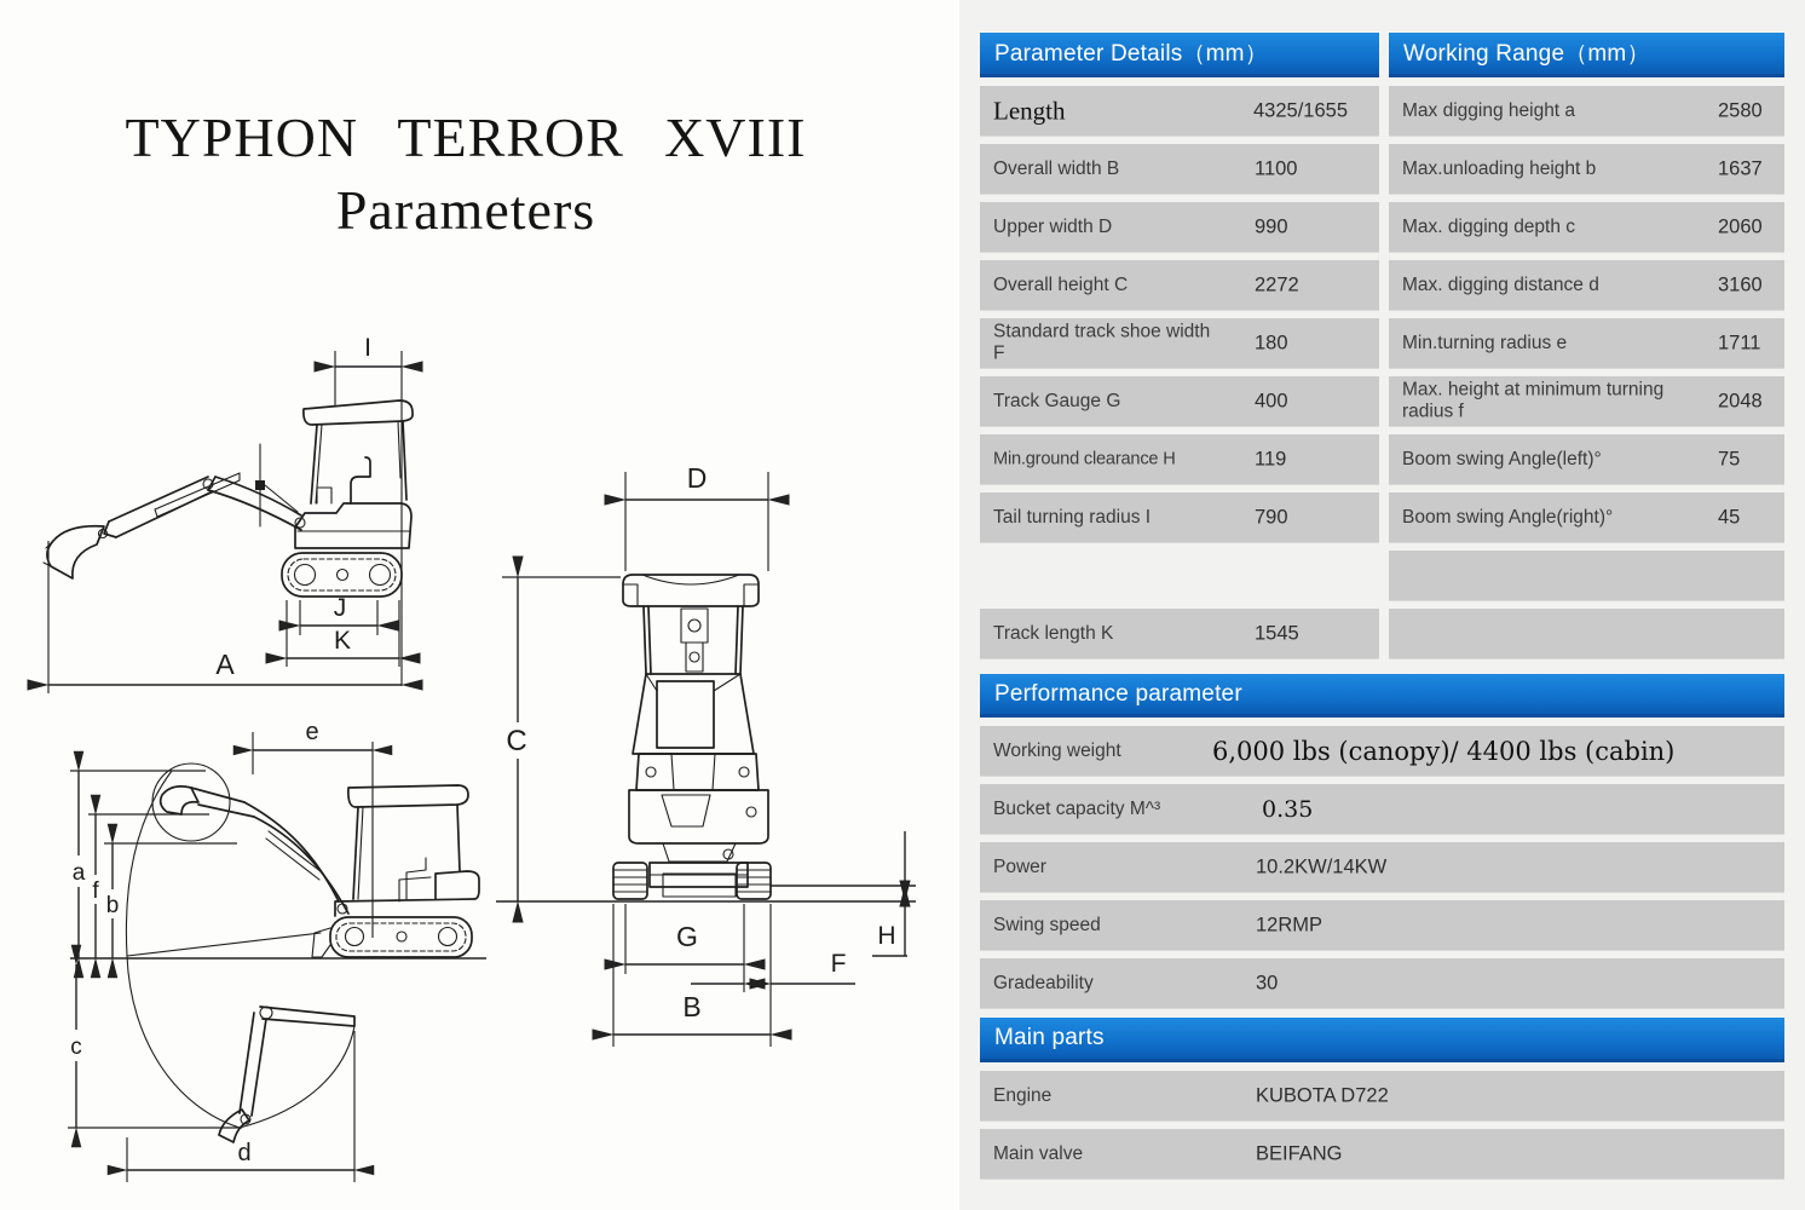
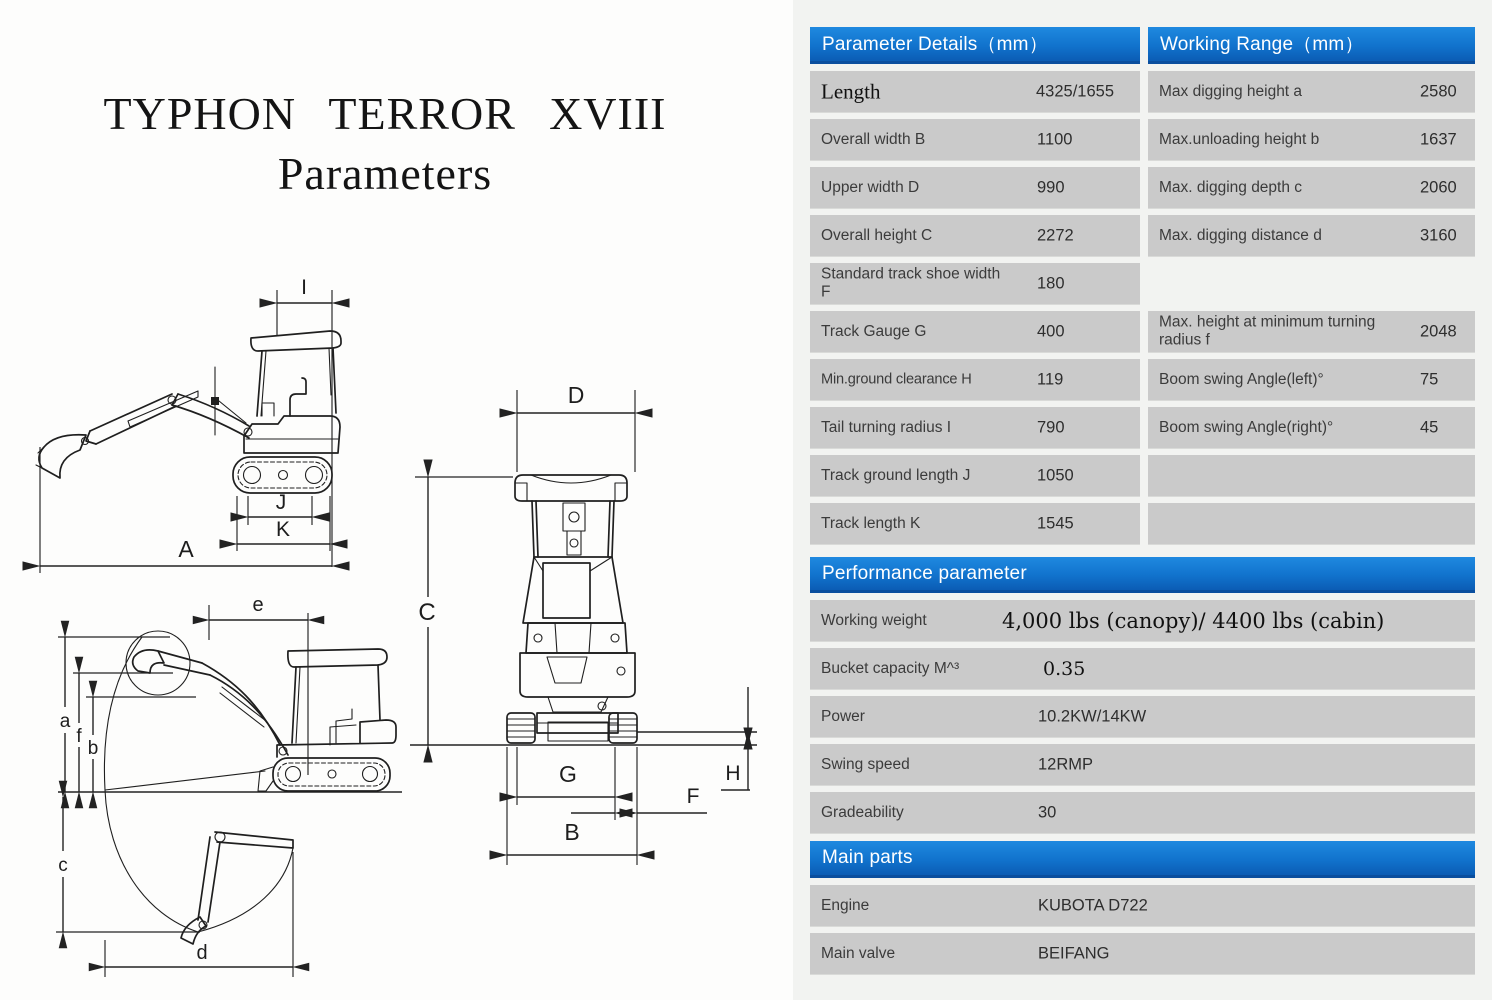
  TYPHON TERROR XVIII
  Parameters
  I
  J
  K
  A
  D
  C
  H
  G
  F
  B
  e
  a
  f
  b
  c
  d
  Parameter Details（mm）
  Working Range（mm）
  Length
  4325/1655
  Max digging height a
  2580
  Overall width B
  1100
  Max.unloading height b
  1637
  Upper width D
  990
  Max. digging depth c
  2060
  Overall height C
  2272
  Max. digging distance d
  3160
  Standard track shoe width F
  180
- Min.turning radius e
- 1711
  Track Gauge G
  400
  Max. height at minimum turning radius f
  2048
  Min.ground clearance H
  119
  Boom swing Angle(left)°
  75
  Tail turning radius I
  790
  Boom swing Angle(right)°
  45
+ Track ground length J
+ 1050
  Track length K
  1545
  Performance parameter
  Working weight
- 6,000 lbs (canopy)/ 4400 lbs (cabin)
+ 4,000 lbs (canopy)/ 4400 lbs (cabin)
  Bucket capacity M^³
  0.35
  Power
  10.2KW/14KW
  Swing speed
  12RMP
  Gradeability
  30
  Main parts
  Engine
  KUBOTA D722
  Main valve
  BEIFANG
